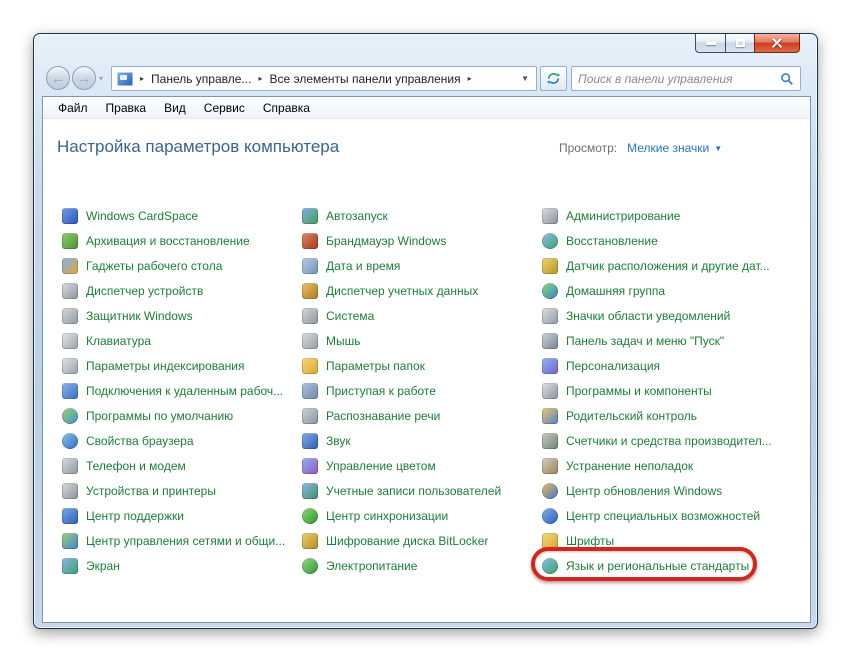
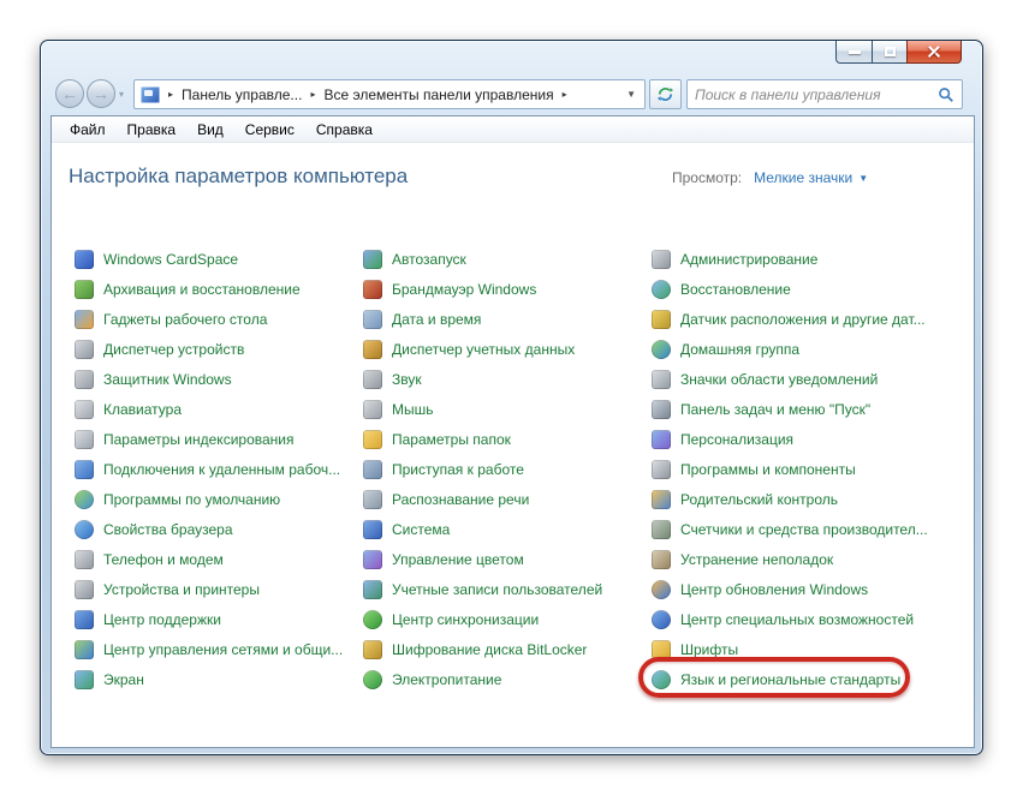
  ←
  →
  ▾
  ▸
  Панель управле...
  ▸
  Все элементы панели управления
  ▸
  ▼
  Поиск в панели управления
  Файл
  Правка
  Вид
  Сервис
  Справка
  Настройка параметров компьютера
  Просмотр:
  Мелкие значки
  ▼
  Windows CardSpace
  Архивация и восстановление
  Гаджеты рабочего стола
  Диспетчер устройств
  Защитник Windows
  Клавиатура
  Параметры индексирования
  Подключения к удаленным рабоч...
  Программы по умолчанию
  Свойства браузера
  Телефон и модем
  Устройства и принтеры
  Центр поддержки
  Центр управления сетями и общи...
  Экран
  Автозапуск
  Брандмауэр Windows
  Дата и время
  Диспетчер учетных данных
- Система
+ Звук
  Мышь
  Параметры папок
  Приступая к работе
  Распознавание речи
- Звук
+ Система
  Управление цветом
  Учетные записи пользователей
  Центр синхронизации
  Шифрование диска BitLocker
  Электропитание
  Администрирование
  Восстановление
  Датчик расположения и другие дат...
  Домашняя группа
  Значки области уведомлений
  Панель задач и меню "Пуск"
  Персонализация
  Программы и компоненты
  Родительский контроль
  Счетчики и средства производител...
  Устранение неполадок
  Центр обновления Windows
  Центр специальных возможностей
  Шрифты
  Язык и региональные стандарты
